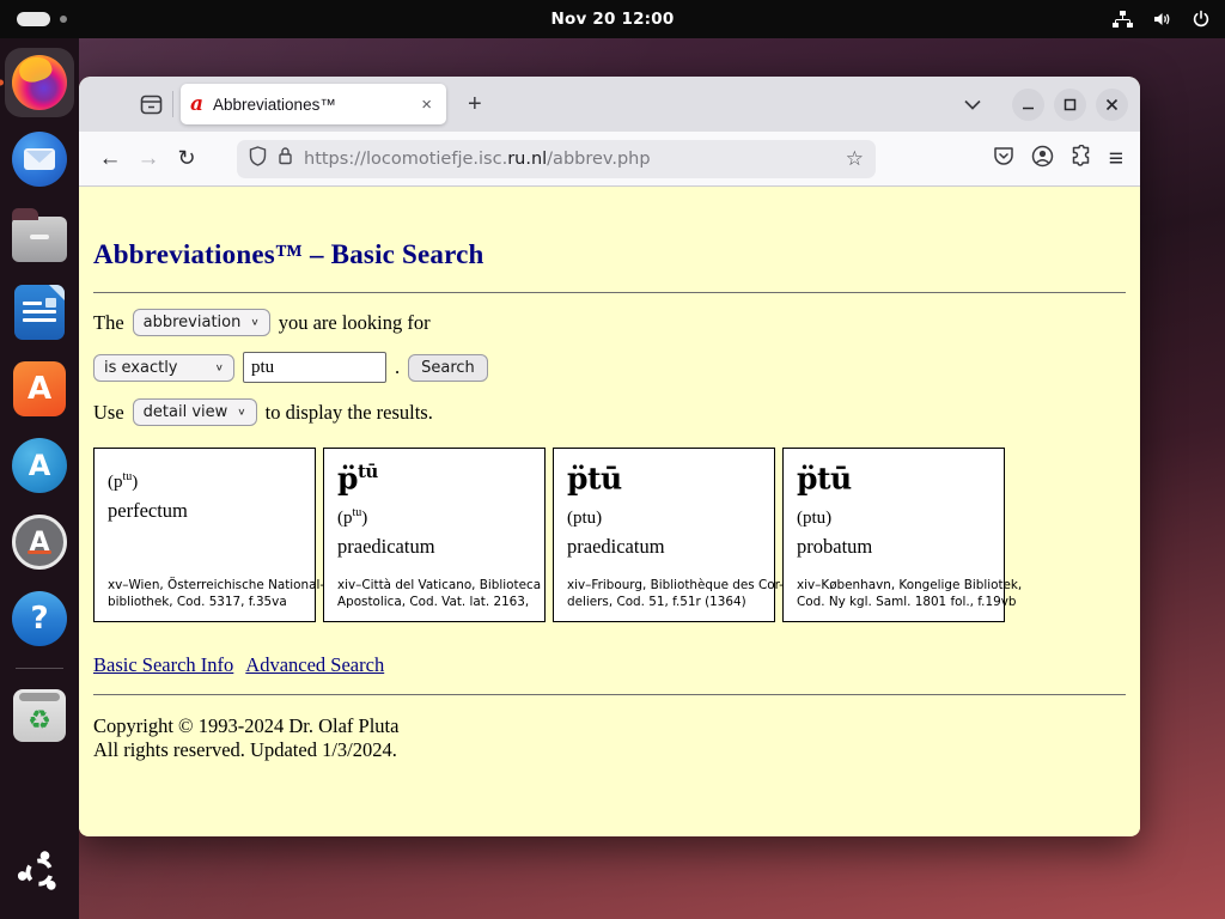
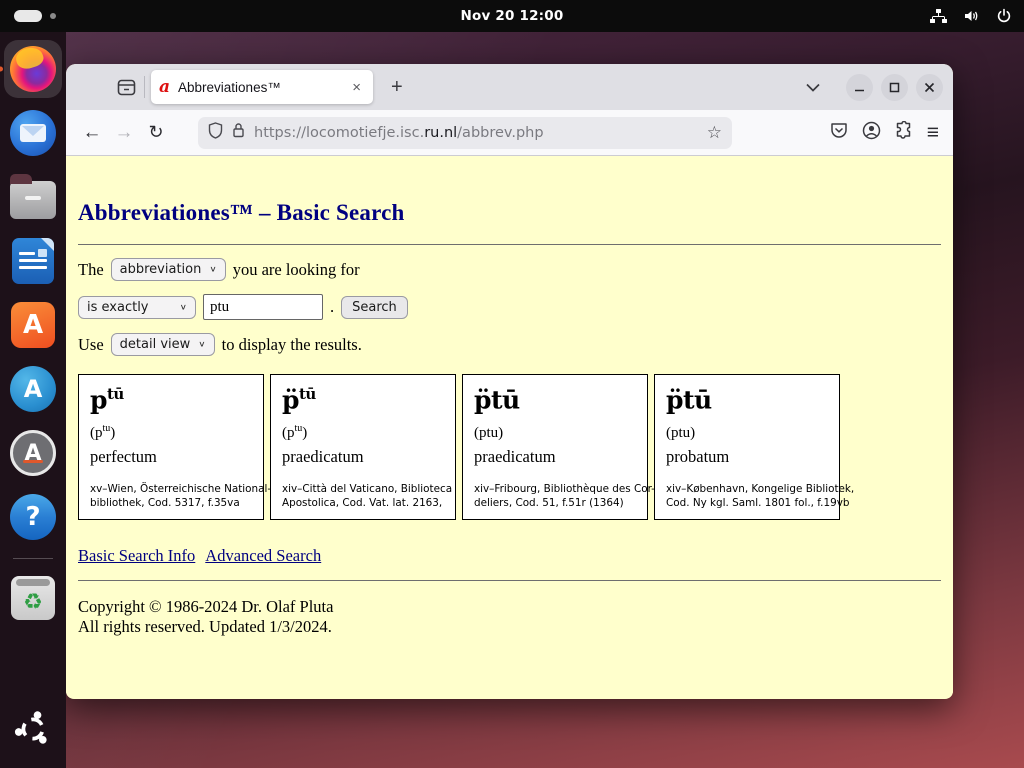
  Nov 20 12:00
  A
  A
  A
  ?
  ♻
  a
  Abbreviationes™
  ×
  +
  ←
  →
  ↻
  https://locomotiefje.isc.ru.nl/abbrev.php
  ☆
  ≡
  Abbreviationes™ – Basic Search
  The
  abbreviation
  ∨
  you are looking for
  is exactly
  ∨
  ptu
  .
  Search
  Use
  detail view
  ∨
  to display the results.
+ ptū
  (ptu)
  perfectum
  xv–Wien, Österreichische National
  bibliothek, Cod. 5317, f.35va
  p̈tū
  (ptu)
  praedicatum
  xiv–Città del Vaticano, Biblioteca
  Apostolica, Cod. Vat. lat. 2163,
  p̈tū
  (ptu)
  praedicatum
  xiv–Fribourg, Bibliothèque des Cor
  deliers, Cod. 51, f.51r (1364)
  p̈tū
  (ptu)
  probatum
  xiv–København, Kongelige Bibliotek,
  Cod. Ny kgl. Saml. 1801 fol., f.19vb
  Basic Search Info
  Advanced Search
- Copyright © 1993-2024 Dr. Olaf Pluta
+ Copyright © 1986-2024 Dr. Olaf Pluta
  All rights reserved. Updated 1/3/2024.
